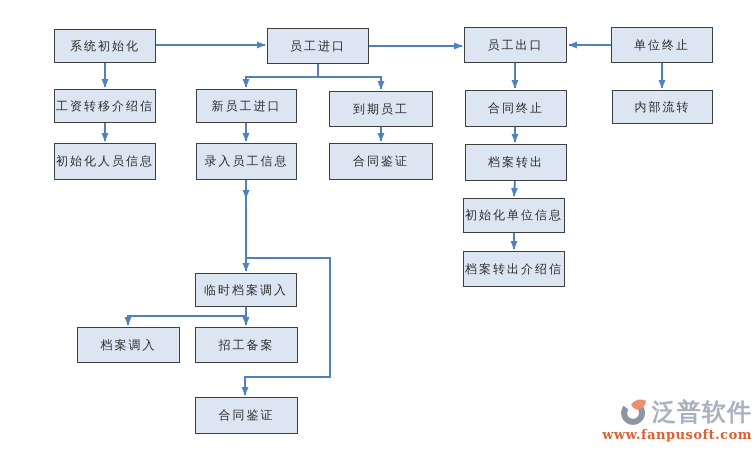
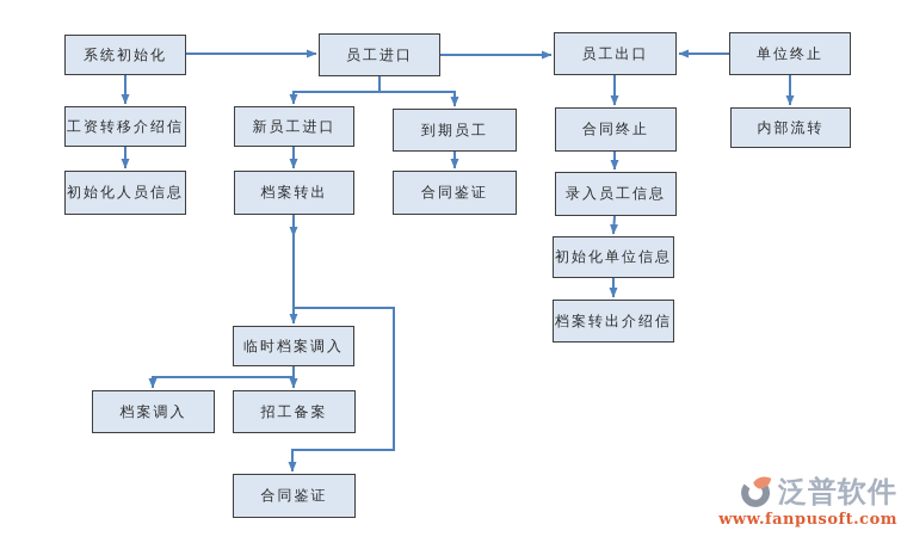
  系统初始化
  员工进口
  员工出口
  单位终止
  工资转移介绍信
  新员工进口
  到期员工
  合同终止
  内部流转
  初始化人员信息
- 录入员工信息
+ 档案转出
  合同鉴证
- 档案转出
+ 录入员工信息
  初始化单位信息
  档案转出介绍信
  临时档案调入
  档案调入
  招工备案
  合同鉴证
  泛普软件
  www.fanpusoft.com
